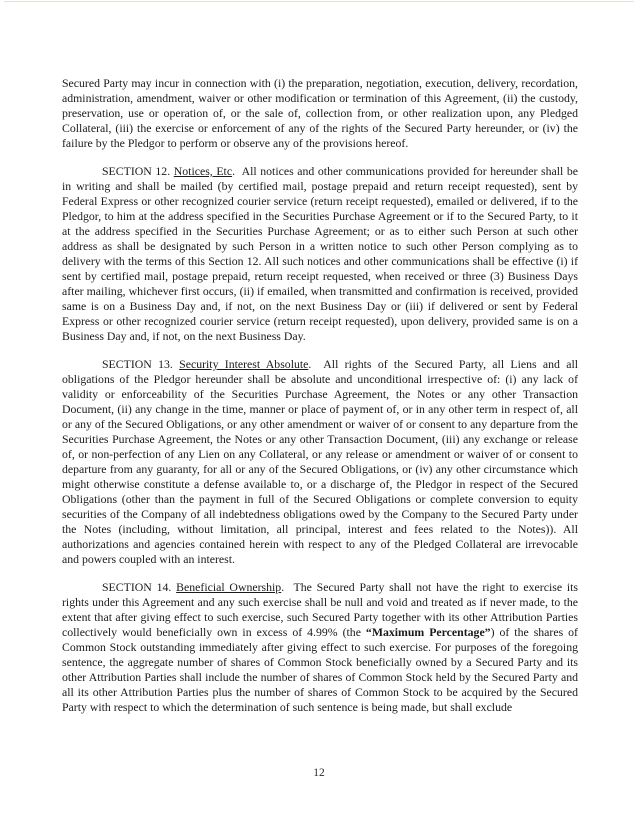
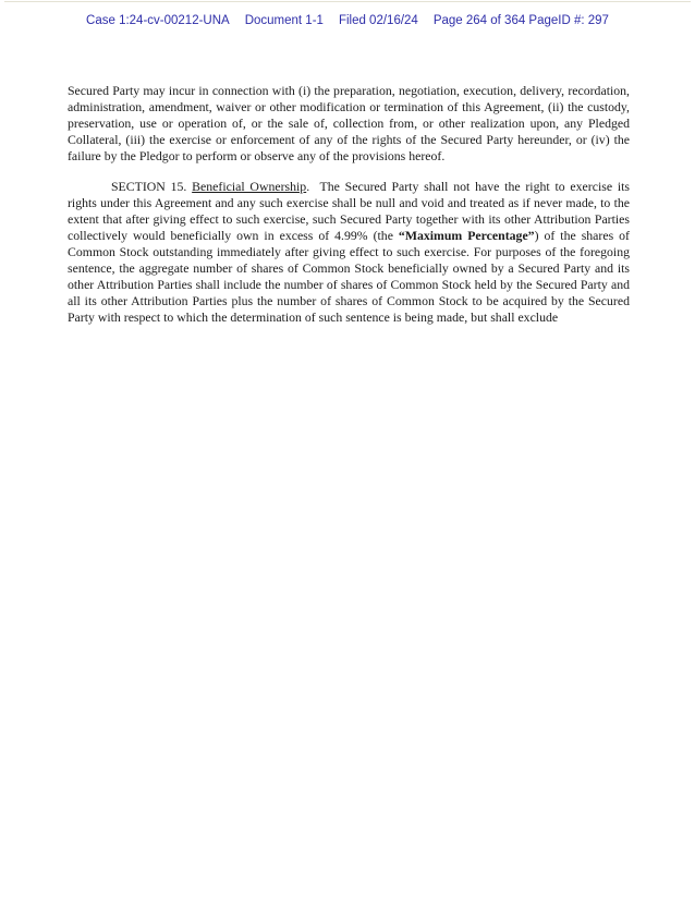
+ Case 1:24-cv-00212-UNA
+ Document 1-1
+ Filed 02/16/24
+ Page 264 of 364 PageID #: 297
  Secured Party may incur in connection with (i) the preparation, negotiation, execution, delivery, recordation, administration, amendment, waiver or other modification or termination of this Agreement, (ii) the custody, preservation, use or operation of, or the sale of, collection from, or other realization upon, any Pledged Collateral, (iii) the exercise or enforcement of any of the rights of the Secured Party hereunder, or (iv) the failure by the Pledgor to perform or observe any of the provisions hereof.
- SECTION 12. Notices, Etc. All notices and other communications provided for hereunder shall be in writing and shall be mailed (by certified mail, postage prepaid and return receipt requested), sent by Federal Express or other recognized courier service (return receipt requested), emailed or delivered, if to the Pledgor, to him at the address specified in the Securities Purchase Agreement or if to the Secured Party, to it at the address specified in the Securities Purchase Agreement; or as to either such Person at such other address as shall be designated by such Person in a written notice to such other Person complying as to delivery with the terms of this Section 12. All such notices and other communications shall be effective (i) if sent by certified mail, postage prepaid, return receipt requested, when received or three (3) Business Days after mailing, whichever first occurs, (ii) if emailed, when transmitted and confirmation is received, provided same is on a Business Day and, if not, on the next Business Day or (iii) if delivered or sent by Federal Express or other recognized courier service (return receipt requested), upon delivery, provided same is on a Business Day and, if not, on the next Business Day.
- SECTION 13. Security Interest Absolute. All rights of the Secured Party, all Liens and all obligations of the Pledgor hereunder shall be absolute and unconditional irrespective of: (i) any lack of validity or enforceability of the Securities Purchase Agreement, the Notes or any other Transaction Document, (ii) any change in the time, manner or place of payment of, or in any other term in respect of, all or any of the Secured Obligations, or any other amendment or waiver of or consent to any departure from the Securities Purchase Agreement, the Notes or any other Transaction Document, (iii) any exchange or release of, or non-perfection of any Lien on any Collateral, or any release or amendment or waiver of or consent to departure from any guaranty, for all or any of the Secured Obligations, or (iv) any other circumstance which might otherwise constitute a defense available to, or a discharge of, the Pledgor in respect of the Secured Obligations (other than the payment in full of the Secured Obligations or complete conversion to equity securities of the Company of all indebtedness obligations owed by the Company to the Secured Party under the Notes (including, without limitation, all principal, interest and fees related to the Notes)). All authorizations and agencies contained herein with respect to any of the Pledged Collateral are irrevocable and powers coupled with an interest.
- SECTION 14. Beneficial Ownership. The Secured Party shall not have the right to exercise its rights under this Agreement and any such exercise shall be null and void and treated as if never made, to the extent that after giving effect to such exercise, such Secured Party together with its other Attribution Parties collectively would beneficially own in excess of 4.99% (the “Maximum Percentage”) of the shares of Common Stock outstanding immediately after giving effect to such exercise. For purposes of the foregoing sentence, the aggregate number of shares of Common Stock beneficially owned by a Secured Party and its other Attribution Parties shall include the number of shares of Common Stock held by the Secured Party and all its other Attribution Parties plus the number of shares of Common Stock to be acquired by the Secured Party with respect to which the determination of such sentence is being made, but shall exclude
+ SECTION 15. Beneficial Ownership. The Secured Party shall not have the right to exercise its rights under this Agreement and any such exercise shall be null and void and treated as if never made, to the extent that after giving effect to such exercise, such Secured Party together with its other Attribution Parties collectively would beneficially own in excess of 4.99% (the “Maximum Percentage”) of the shares of Common Stock outstanding immediately after giving effect to such exercise. For purposes of the foregoing sentence, the aggregate number of shares of Common Stock beneficially owned by a Secured Party and its other Attribution Parties shall include the number of shares of Common Stock held by the Secured Party and all its other Attribution Parties plus the number of shares of Common Stock to be acquired by the Secured Party with respect to which the determination of such sentence is being made, but shall exclude
- 12
